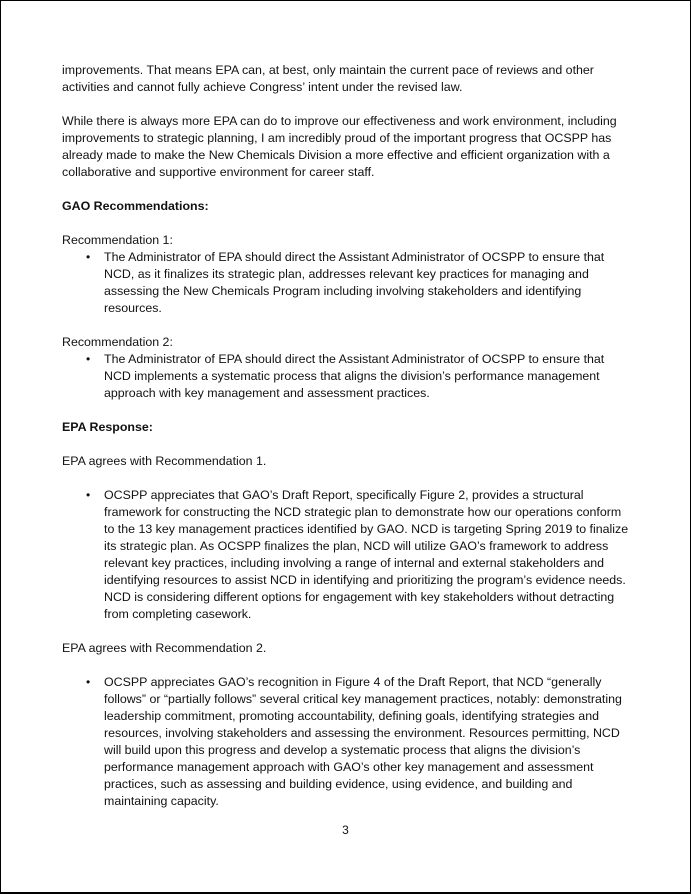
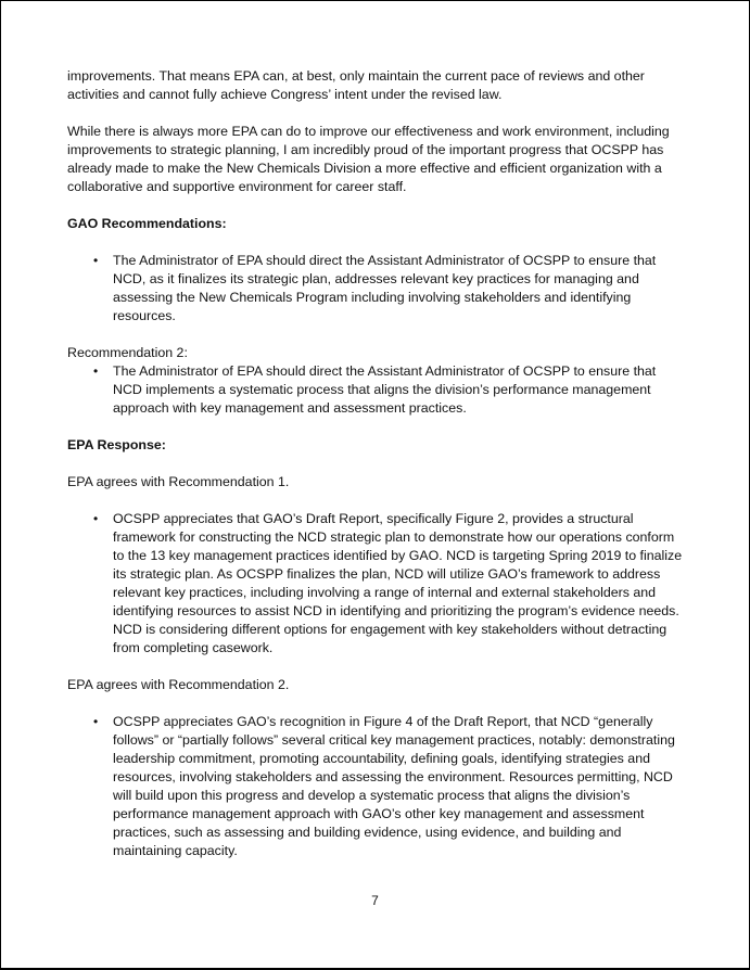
  improvements. That means EPA can, at best, only maintain the current pace of reviews and other activities and cannot fully achieve Congress’ intent under the revised law.
  While there is always more EPA can do to improve our effectiveness and work environment, including improvements to strategic planning, I am incredibly proud of the important progress that OCSPP has already made to make the New Chemicals Division a more effective and efficient organization with a collaborative and supportive environment for career staff.
  GAO Recommendations:
- Recommendation 1:
  •
  The Administrator of EPA should direct the Assistant Administrator of OCSPP to ensure that NCD, as it finalizes its strategic plan, addresses relevant key practices for managing and assessing the New Chemicals Program including involving stakeholders and identifying resources.
  Recommendation 2:
  •
  The Administrator of EPA should direct the Assistant Administrator of OCSPP to ensure that NCD implements a systematic process that aligns the division’s performance management approach with key management and assessment practices.
  EPA Response:
  EPA agrees with Recommendation 1.
  •
  OCSPP appreciates that GAO’s Draft Report, specifically Figure 2, provides a structural framework for constructing the NCD strategic plan to demonstrate how our operations conform to the 13 key management practices identified by GAO. NCD is targeting Spring 2019 to finalize its strategic plan. As OCSPP finalizes the plan, NCD will utilize GAO’s framework to address relevant key practices, including involving a range of internal and external stakeholders and identifying resources to assist NCD in identifying and prioritizing the program’s evidence needs. NCD is considering different options for engagement with key stakeholders without detracting from completing casework.
  EPA agrees with Recommendation 2.
  •
  OCSPP appreciates GAO’s recognition in Figure 4 of the Draft Report, that NCD “generally follows” or “partially follows” several critical key management practices, notably: demonstrating leadership commitment, promoting accountability, defining goals, identifying strategies and resources, involving stakeholders and assessing the environment. Resources permitting, NCD will build upon this progress and develop a systematic process that aligns the division’s performance management approach with GAO’s other key management and assessment practices, such as assessing and building evidence, using evidence, and building and maintaining capacity.
- 3
+ 7
